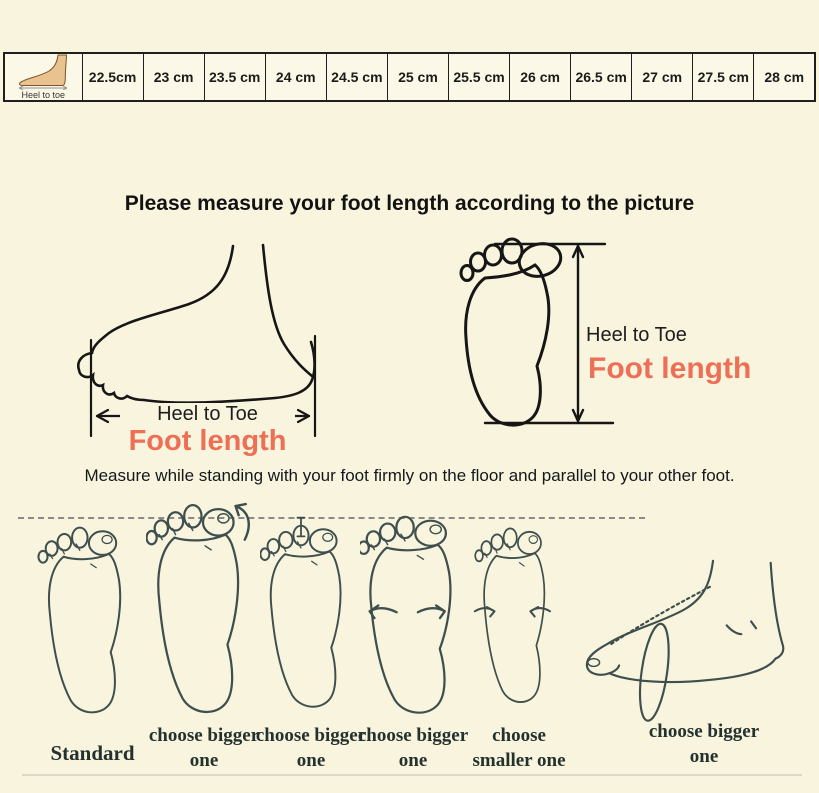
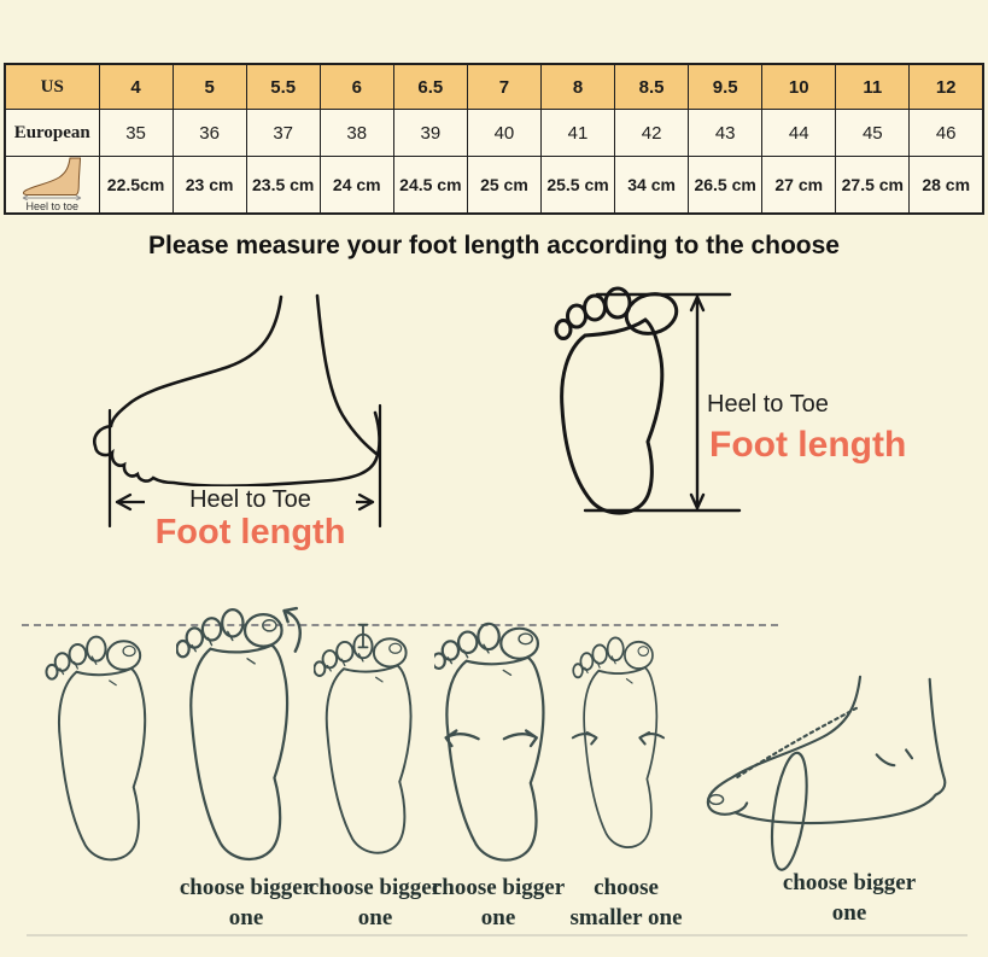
+ US	4	5	5.5	6	6.5	7	8	8.5	9.5	10	11	12
+ European	35	36	37	38	39	40	41	42	43	44	45	46
- Heel to toe	22.5cm	23 cm	23.5 cm	24 cm	24.5 cm	25 cm	25.5 cm	26 cm	26.5 cm	27 cm	27.5 cm	28 cm
+ Heel to toe	22.5cm	23 cm	23.5 cm	24 cm	24.5 cm	25 cm	25.5 cm	34 cm	26.5 cm	27 cm	27.5 cm	28 cm
- Please measure your foot length according to the picture
+ Please measure your foot length according to the choose
  Heel to Toe
  Foot length
  Heel to Toe
  Foot length
- Measure while standing with your foot firmly on the floor and parallel to your other foot.
- Standard
  choose bigger one
  choose bigger one
  choose bigger one
  choose smaller one
  choose bigger one
